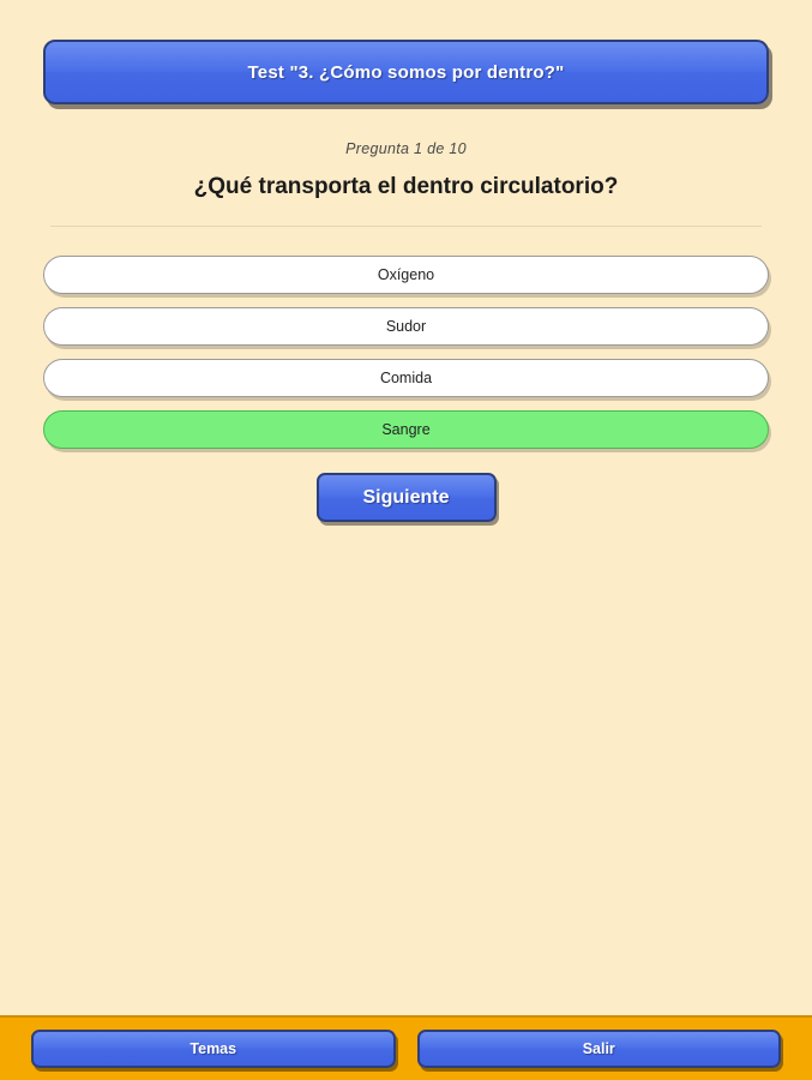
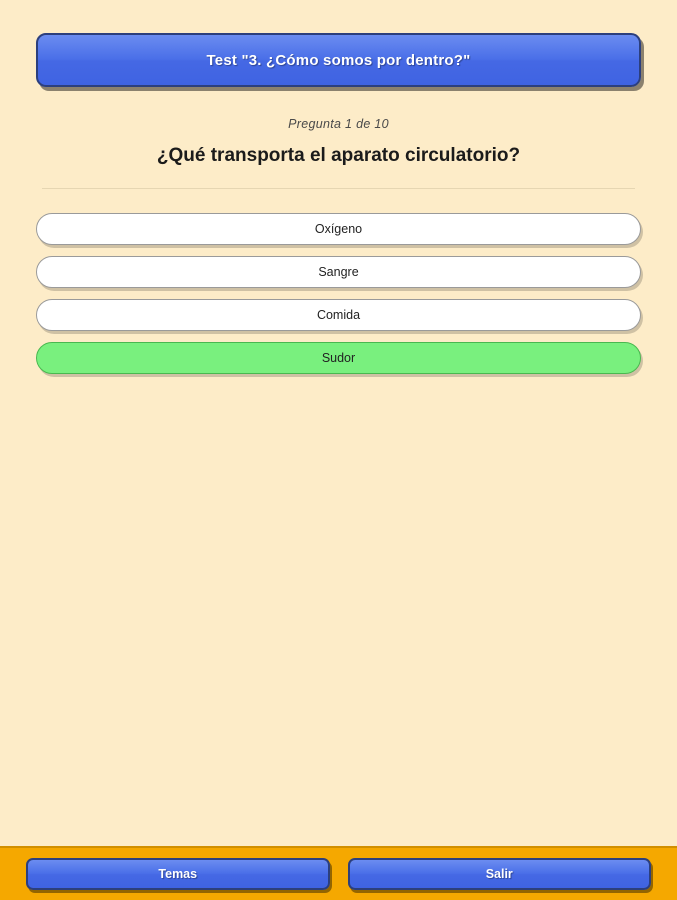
  Test "3. ¿Cómo somos por dentro?"
  Pregunta 1 de 10
- ¿Qué transporta el dentro circulatorio?
+ ¿Qué transporta el aparato circulatorio?
  Oxígeno
- Sudor
+ Sangre
  Comida
- Sangre
+ Sudor
- Siguiente
  Temas
  Salir
